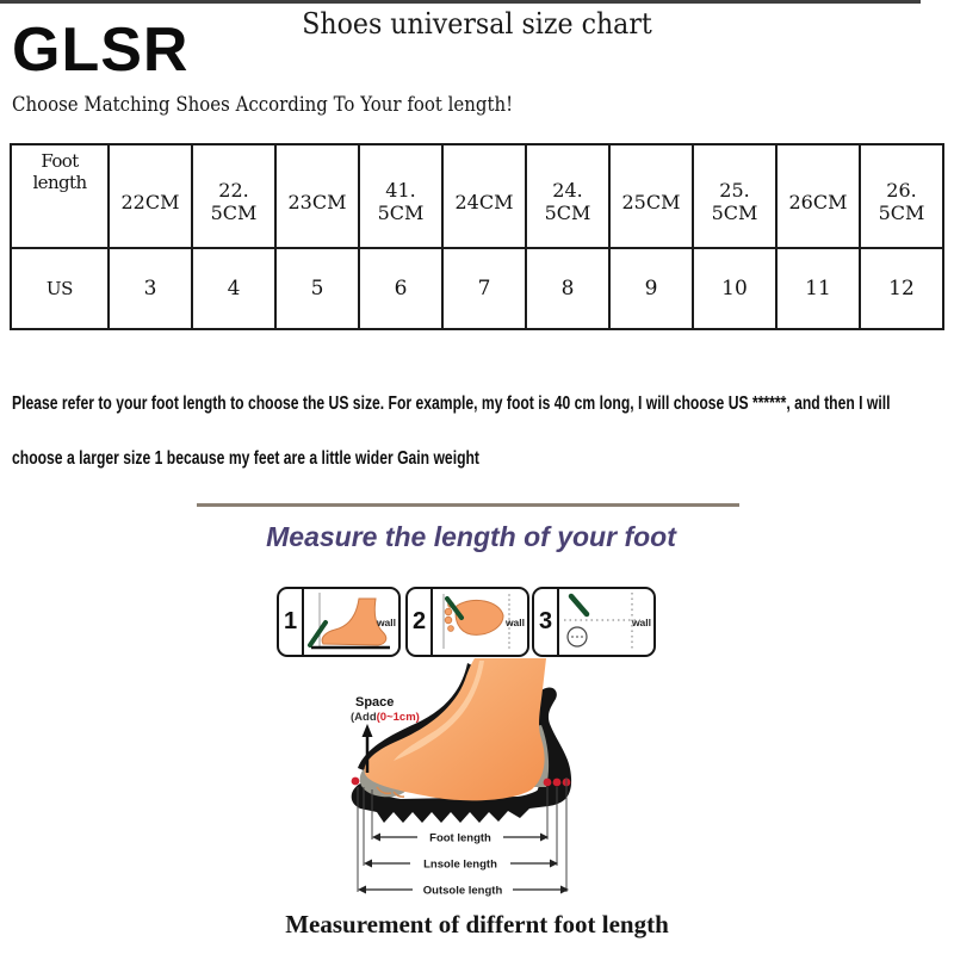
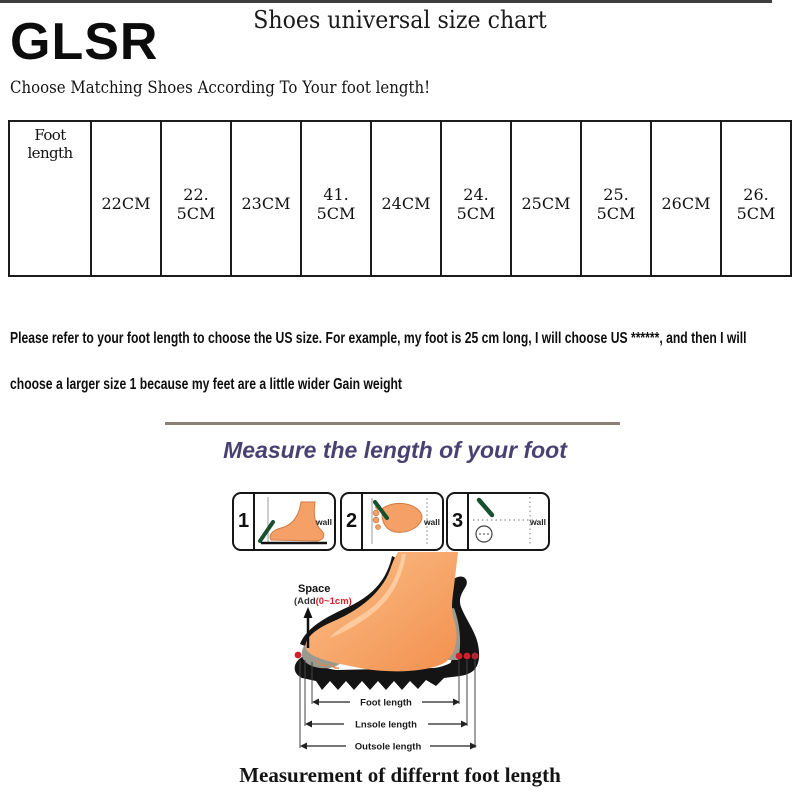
  GLSR
  Shoes universal size chart
  Choose Matching Shoes According To Your foot length!
  Foot length	22CM	22. 5CM	23CM	41. 5CM	24CM	24. 5CM	25CM	25. 5CM	26CM	26. 5CM
- US	3	4	5	6	7	8	9	10	11	12
- Please refer to your foot length to choose the US size. For example, my foot is 40 cm long, I will choose US ******, and then I will
+ Please refer to your foot length to choose the US size. For example, my foot is 25 cm long, I will choose US ******, and then I will
  choose a larger size 1 because my feet are a little wider Gain weight
  Measure the length of your foot
  1
  wall
  2
  wall
  3
  wall
  Space
  (Add(0~1cm)
  Foot length
  Lnsole length
  Outsole length
  Measurement of differnt foot length
